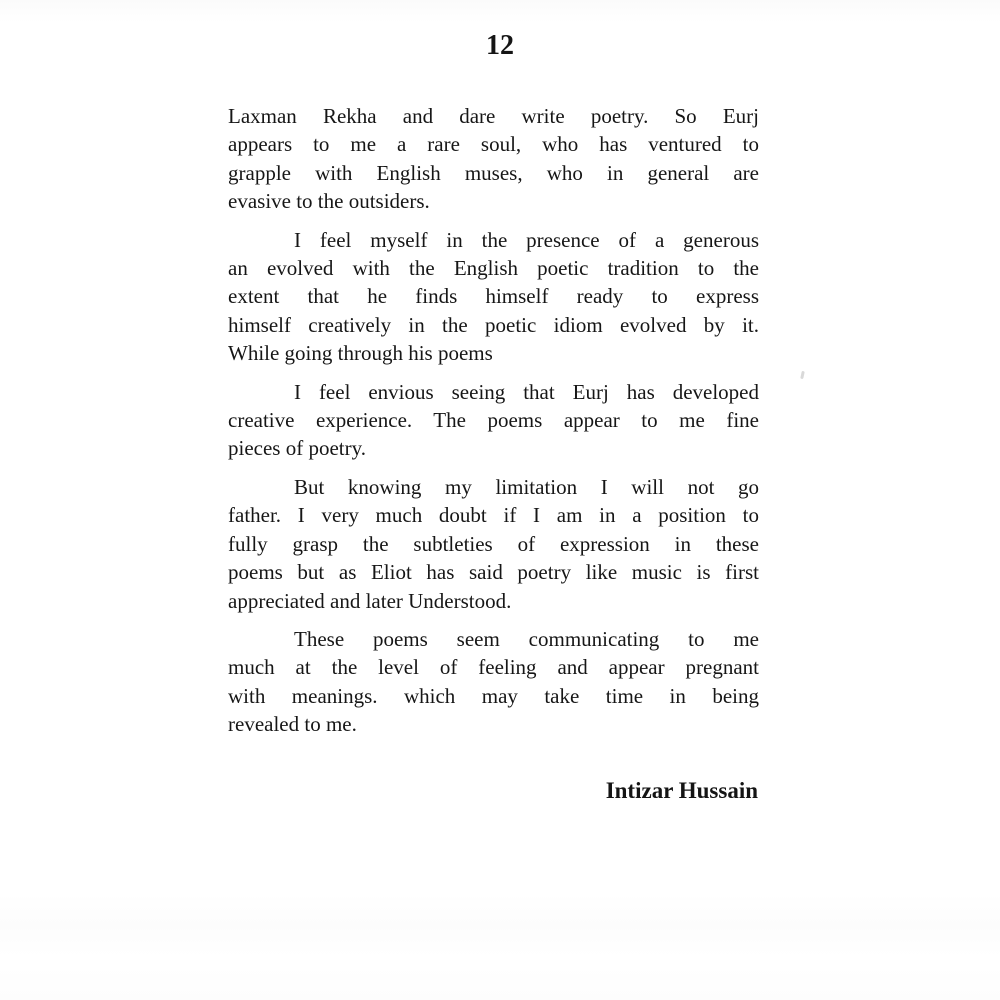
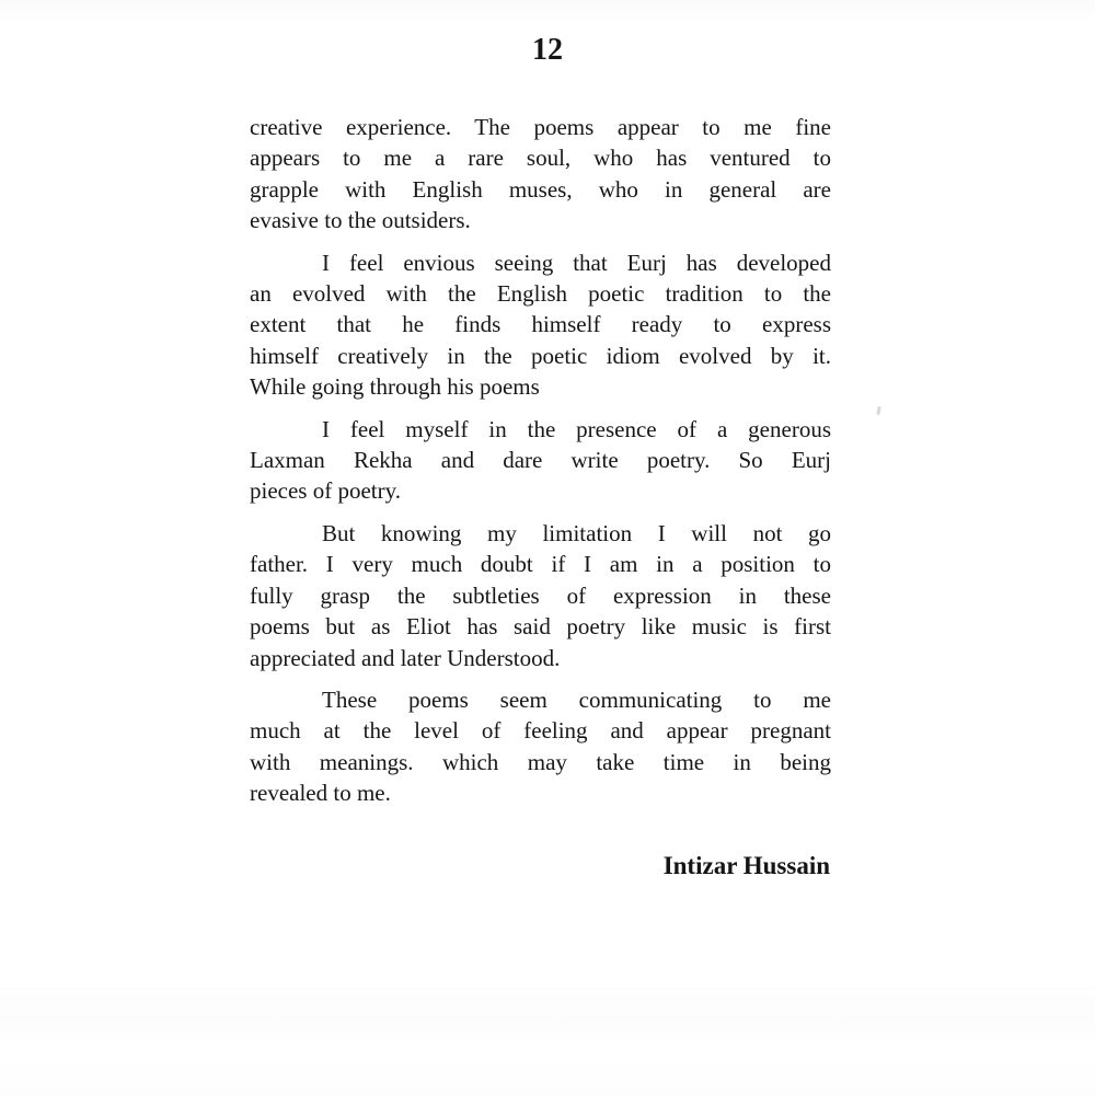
  12
- Laxman Rekha and dare write poetry. So Eurj
+ creative experience. The poems appear to me fine
  appears to me a rare soul, who has ventured to
  grapple with English muses, who in general are
  evasive to the outsiders.
- I feel myself in the presence of a generous
+ I feel envious seeing that Eurj has developed
  an evolved with the English poetic tradition to the
  extent that he finds himself ready to express
  himself creatively in the poetic idiom evolved by it.
  While going through his poems
- I feel envious seeing that Eurj has developed
+ I feel myself in the presence of a generous
- creative experience. The poems appear to me fine
+ Laxman Rekha and dare write poetry. So Eurj
  pieces of poetry.
  But knowing my limitation I will not go
  father. I very much doubt if I am in a position to
  fully grasp the subtleties of expression in these
  poems but as Eliot has said poetry like music is first
  appreciated and later Understood.
  These poems seem communicating to me
  much at the level of feeling and appear pregnant
  with meanings. which may take time in being
  revealed to me.
  Intizar Hussain
